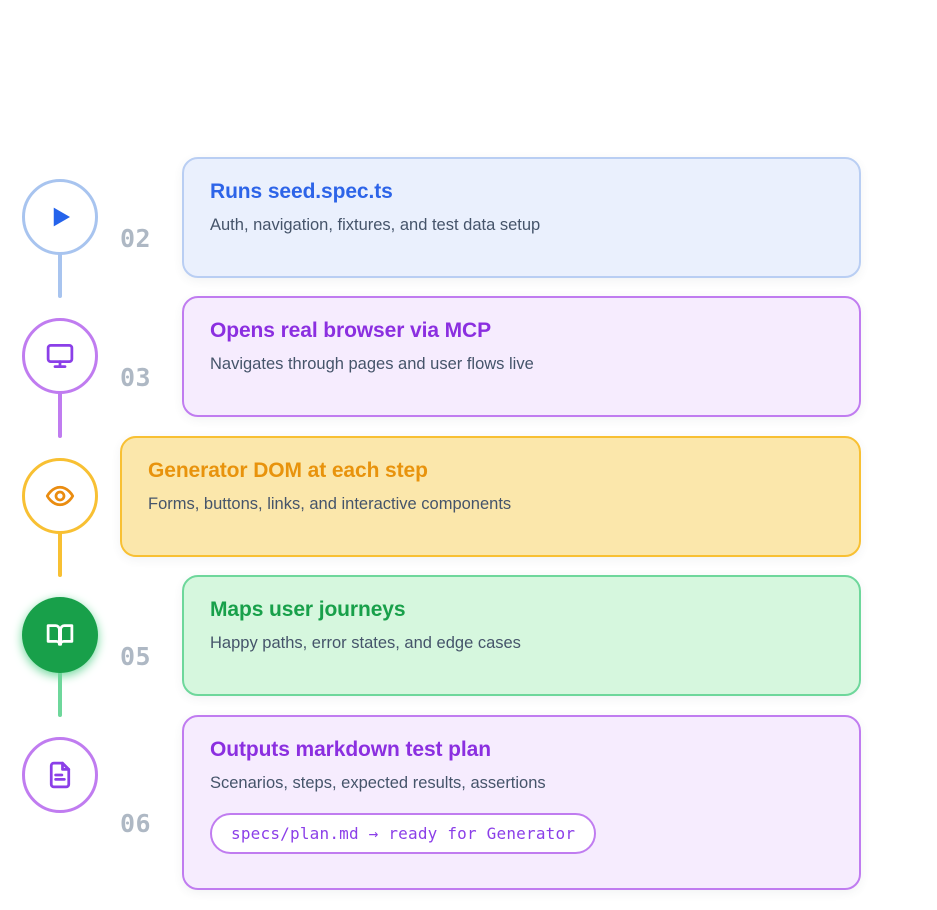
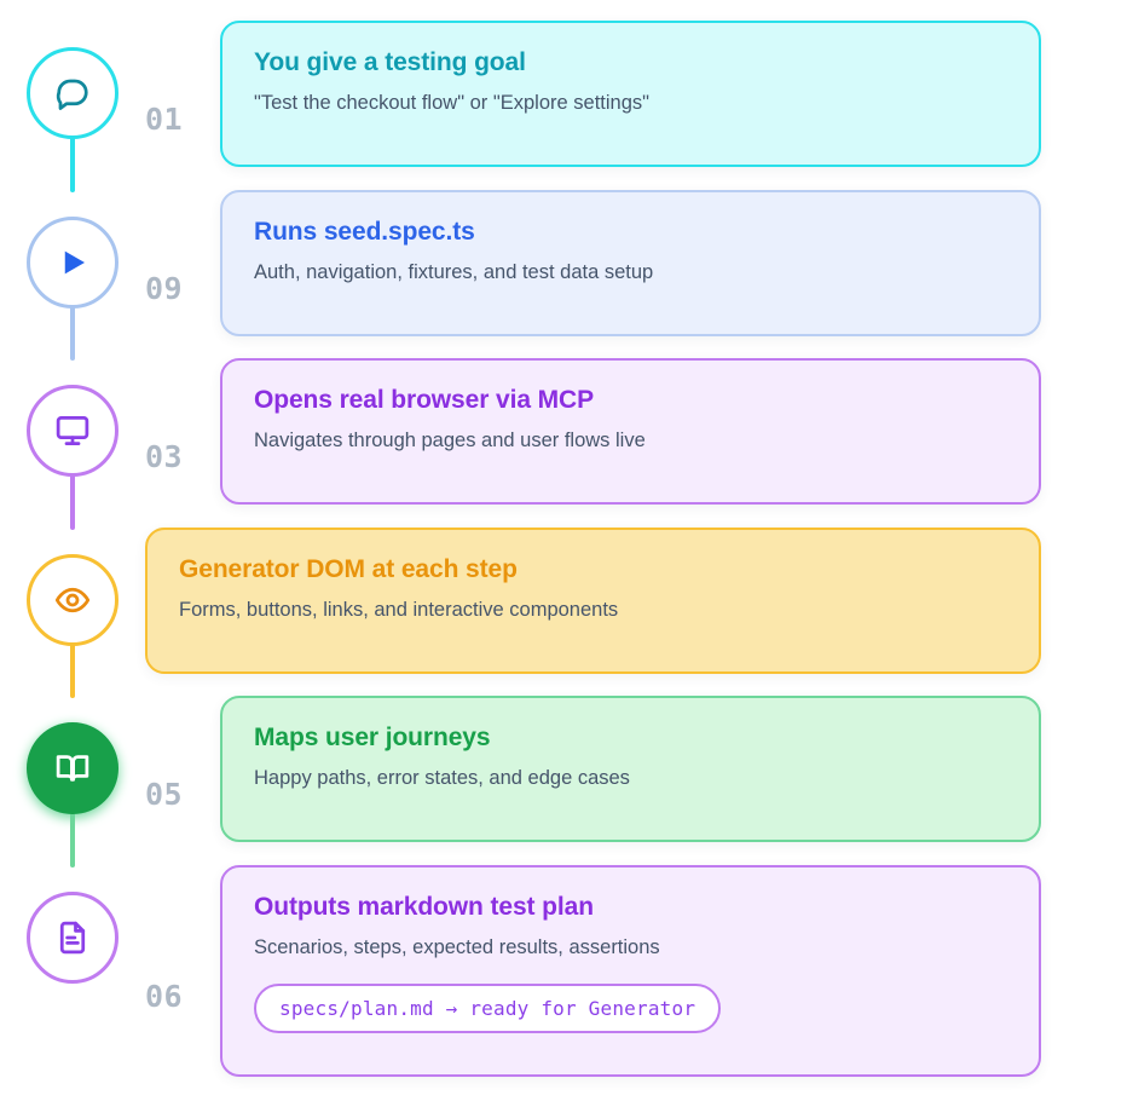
+ 01
+ You give a testing goal
+ "Test the checkout flow" or "Explore settings"
- 02
+ 09
  Runs seed.spec.ts
  Auth, navigation, fixtures, and test data setup
  03
  Opens real browser via MCP
  Navigates through pages and user flows live
  Generator DOM at each step
  Forms, buttons, links, and interactive components
  05
  Maps user journeys
  Happy paths, error states, and edge cases
  06
  Outputs markdown test plan
  Scenarios, steps, expected results, assertions
  specs/plan.md → ready for Generator
